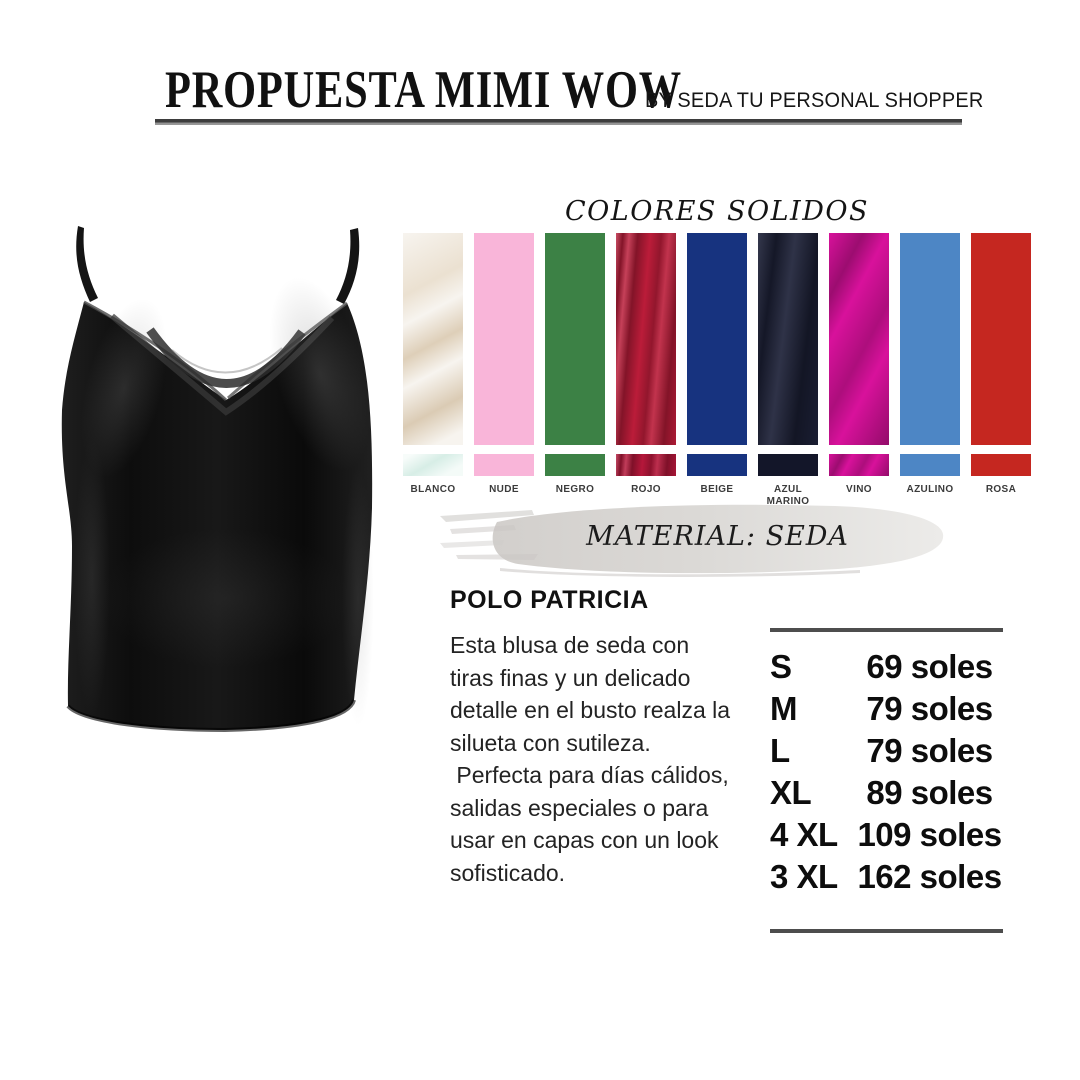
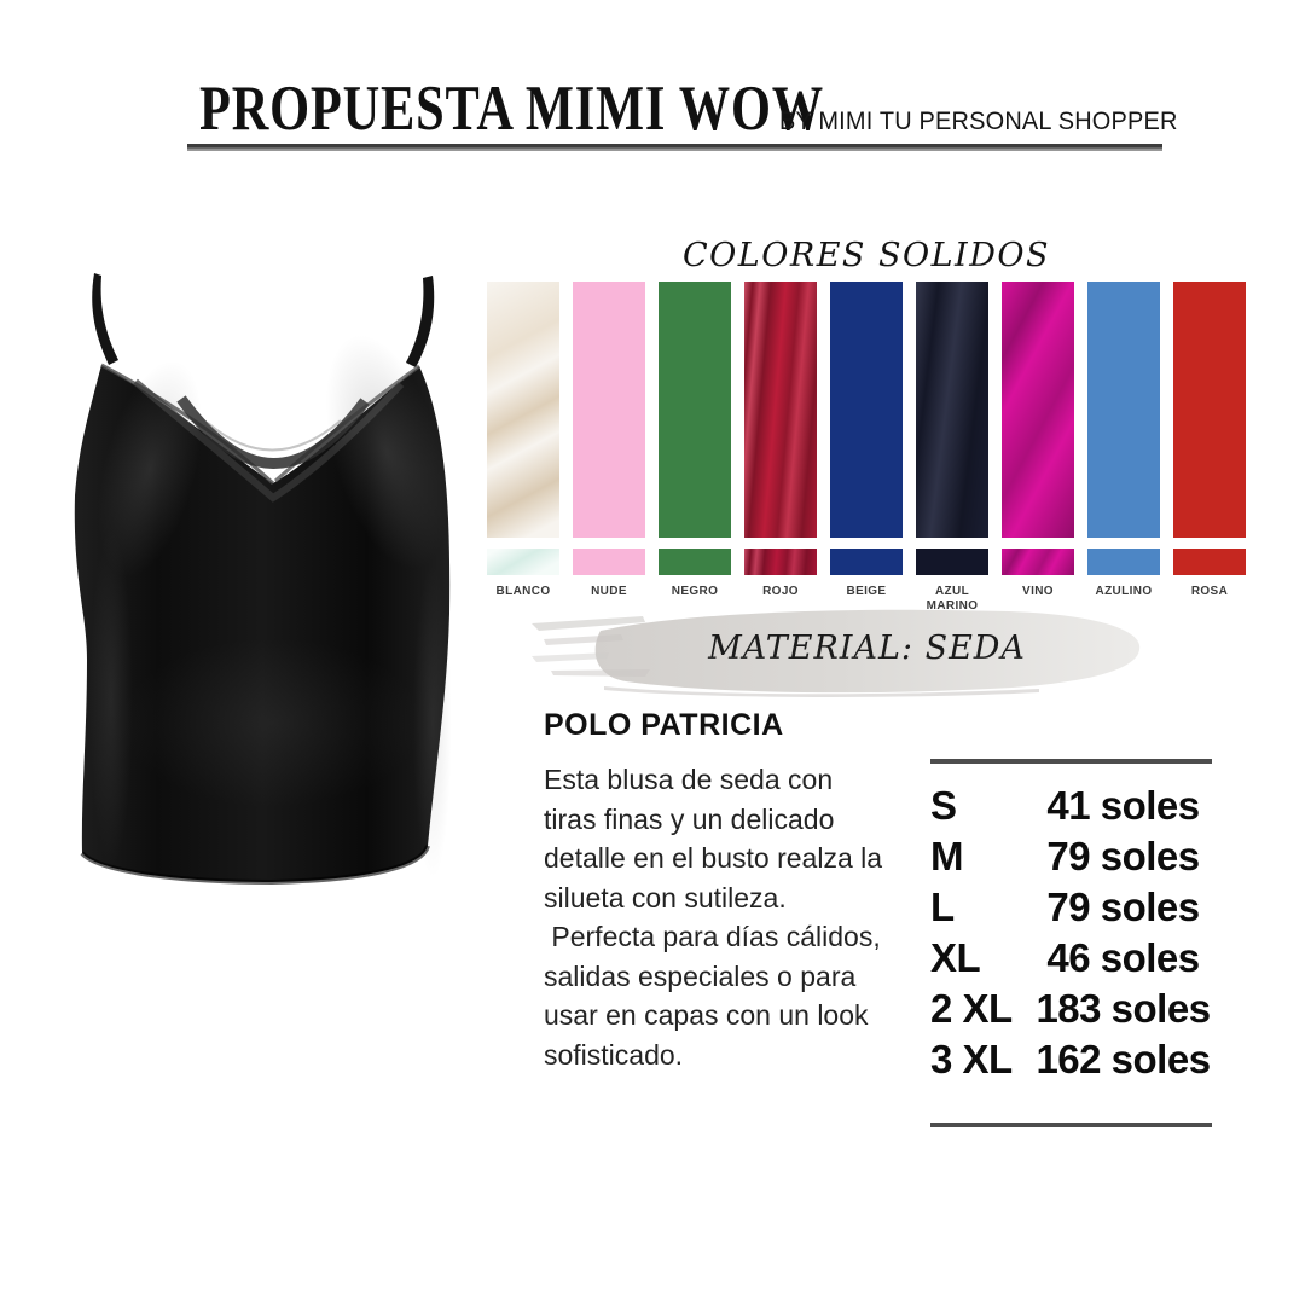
  PROPUESTA MIMI WOW
- BY SEDA TU PERSONAL SHOPPER
+ BY MIMI TU PERSONAL SHOPPER
  COLORES SOLIDOS
  BLANCO
  NUDE
  NEGRO
  ROJO
  BEIGE
  AZUL MARINO
  VINO
  AZULINO
  ROSA
  MATERIAL: SEDA
  POLO PATRICIA
  Esta blusa de seda con
  tiras finas y un delicado
  detalle en el busto realza la
  silueta con sutileza.
  Perfecta para días cálidos,
  salidas especiales o para
  usar en capas con un look
  sofisticado.
  S
- 69 soles
+ 41 soles
  M
  79 soles
  L
  79 soles
  XL
- 89 soles
+ 46 soles
- 4 XL
+ 2 XL
- 109 soles
+ 183 soles
  3 XL
  162 soles
